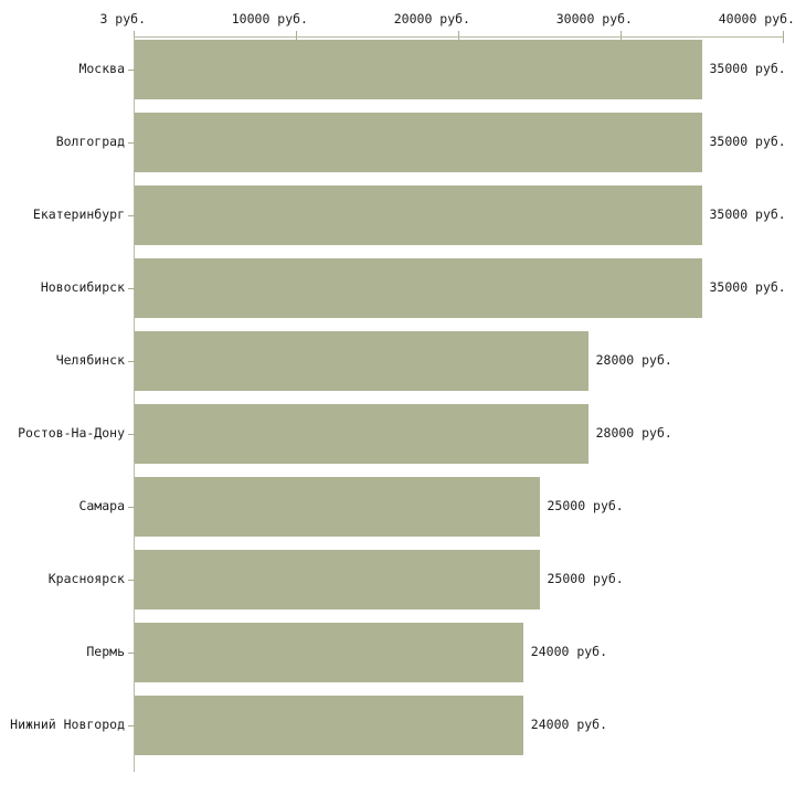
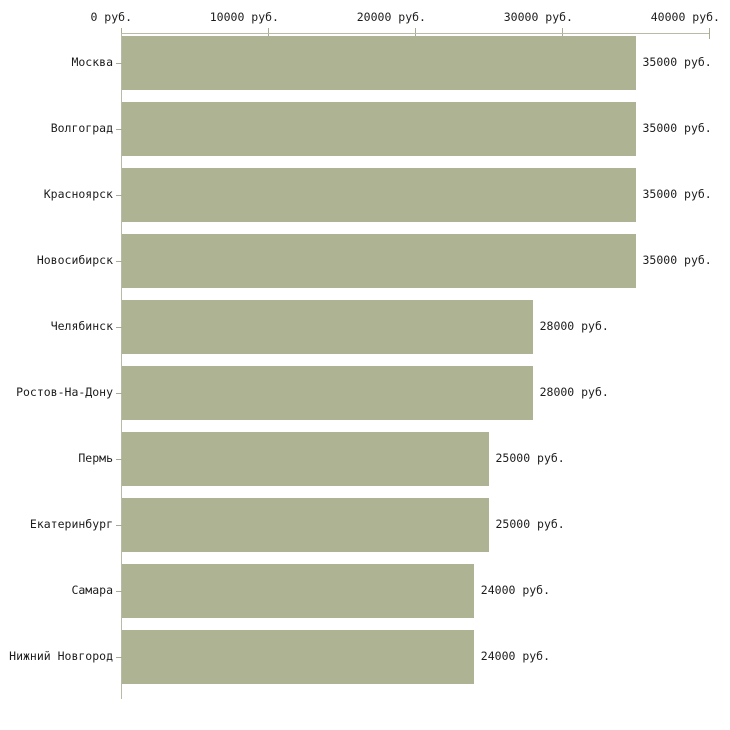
- 3 руб.
+ 0 руб.
  10000 руб.
  20000 руб.
  30000 руб.
  40000 руб.
  Москва
  Волгоград
- Екатеринбург
+ Красноярск
  Новосибирск
  Челябинск
  Ростов-На-Дону
- Самара
+ Пермь
- Красноярск
+ Екатеринбург
- Пермь
+ Самара
  Нижний Новгород
  35000 руб.
  35000 руб.
  35000 руб.
  35000 руб.
  28000 руб.
  28000 руб.
  25000 руб.
  25000 руб.
  24000 руб.
  24000 руб.
